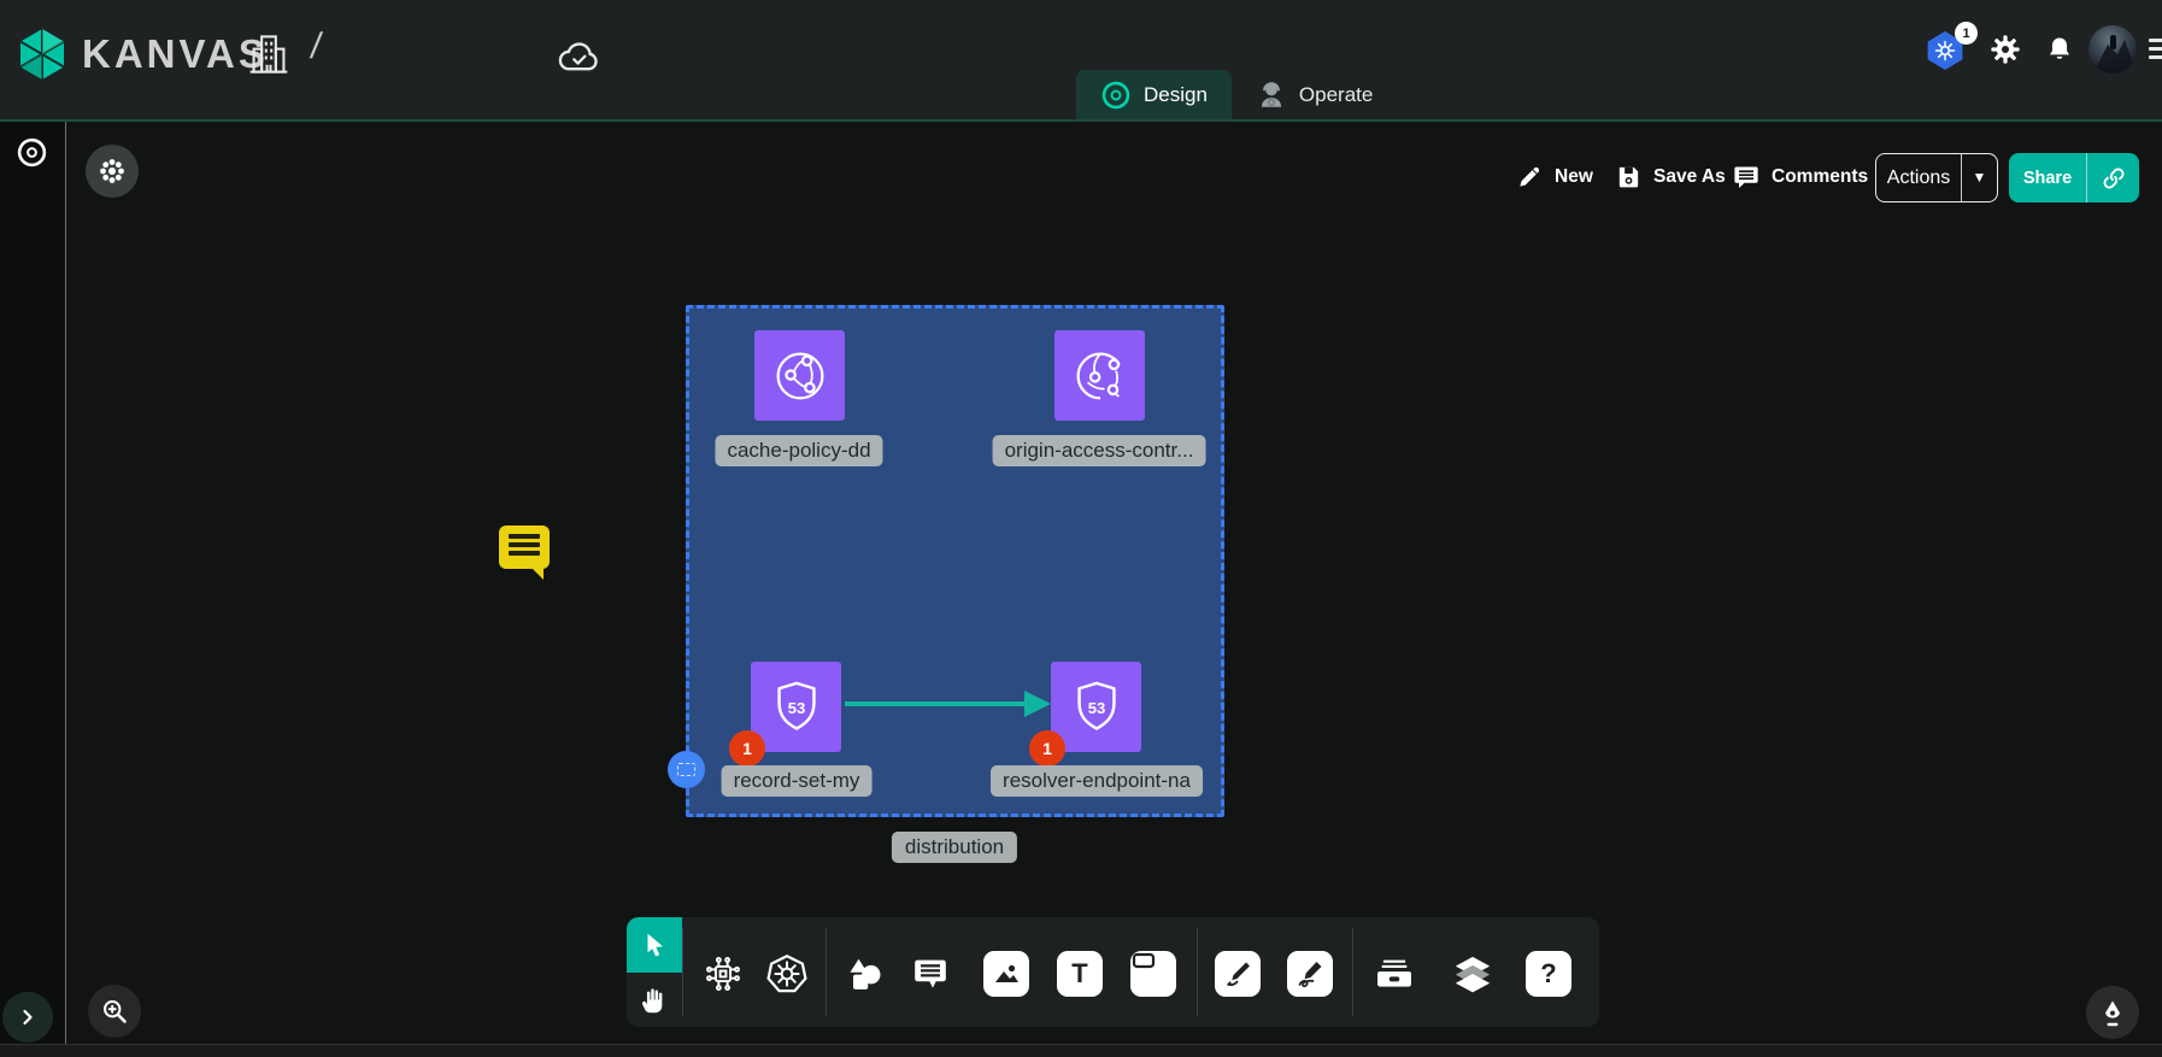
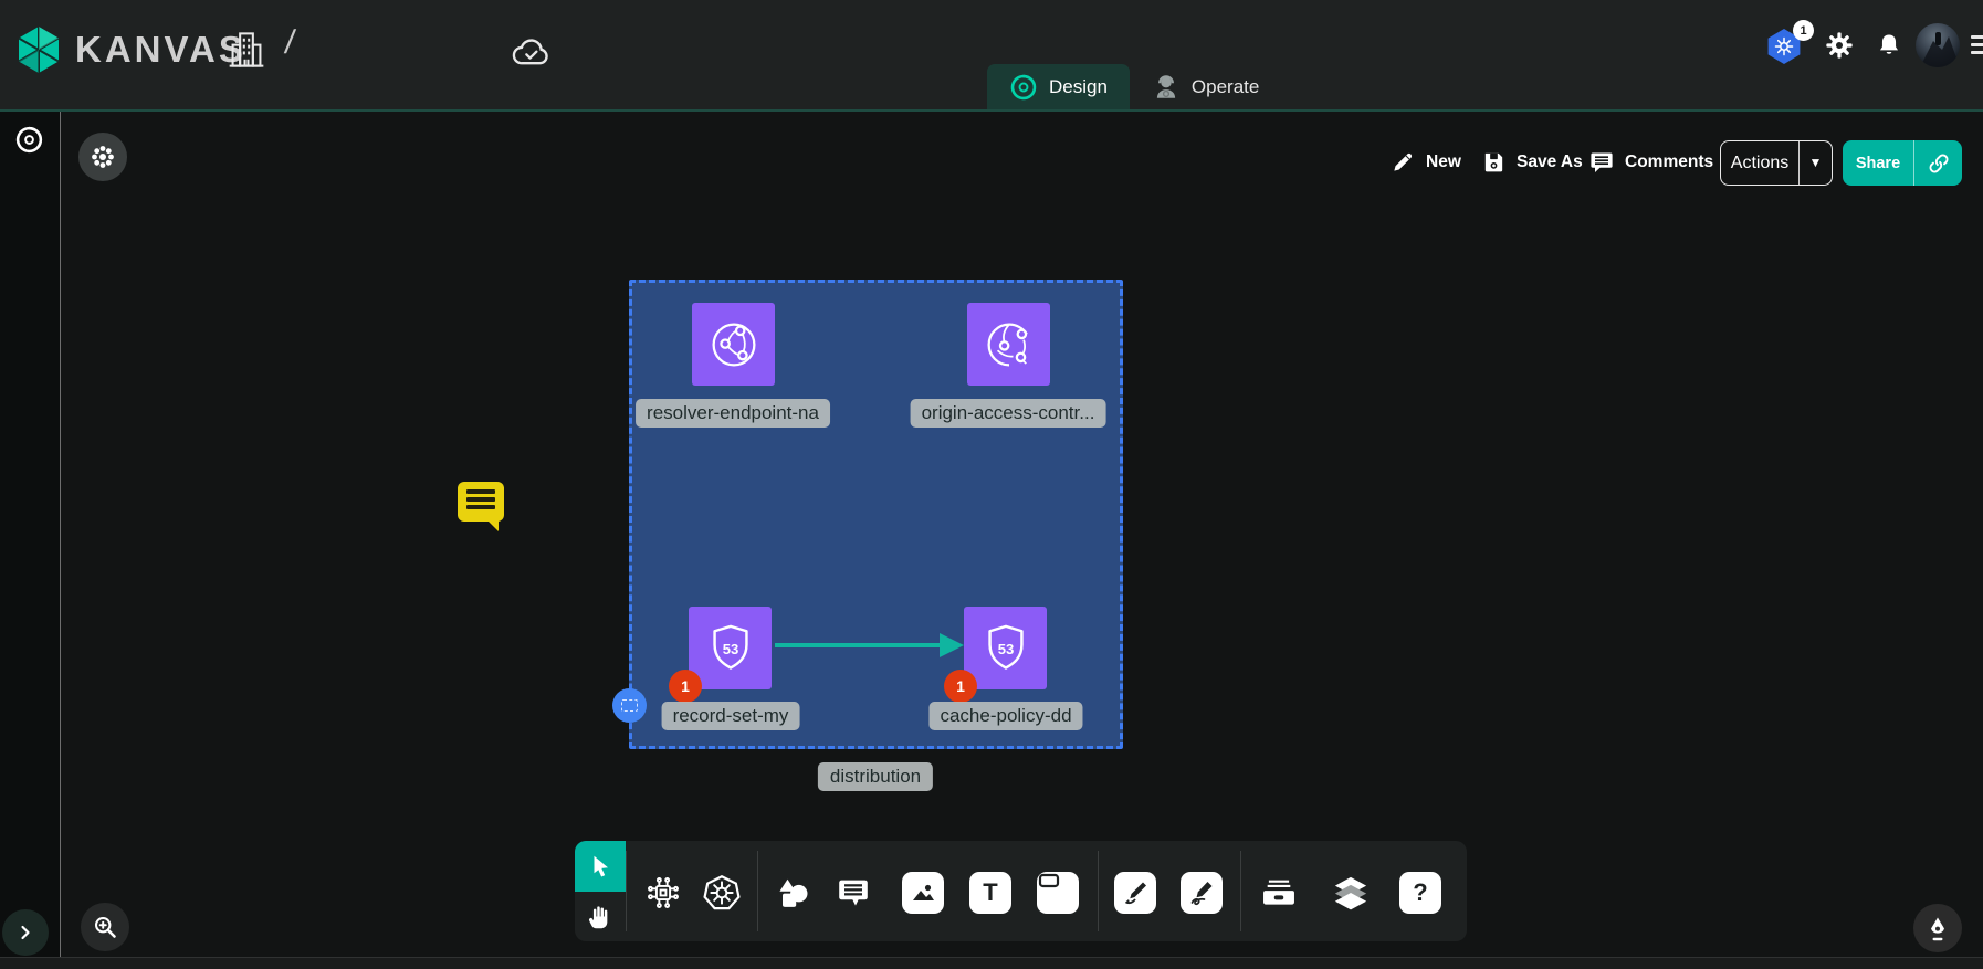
  KANVA
  Design
  Operate
  1
  New
  Save As
  Comments
  Actions
  ▼
  Share
  53
  1
  53
  1
- cache-policy-dd
+ resolver-endpoint-na
  origin-access-contr...
  record-set-my
- resolver-endpoint-na
+ cache-policy-dd
  distribution
  T
  ?
